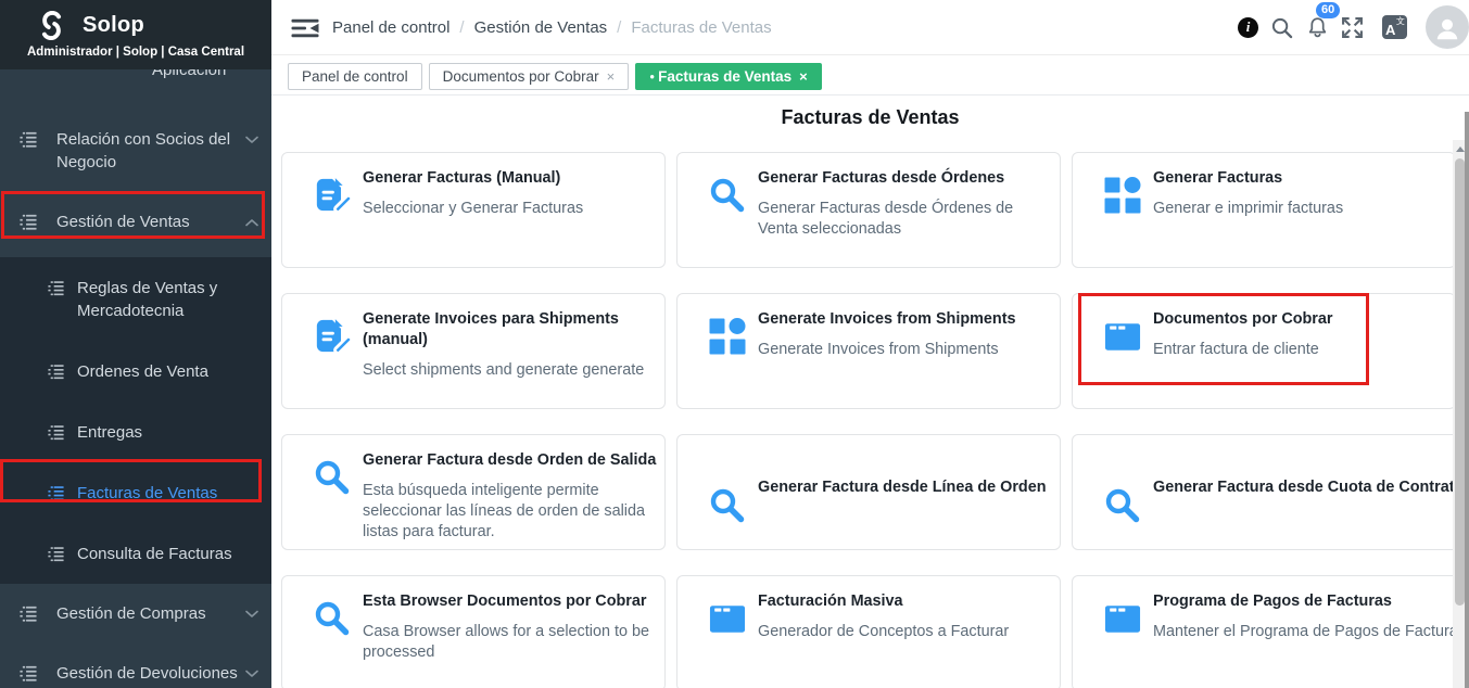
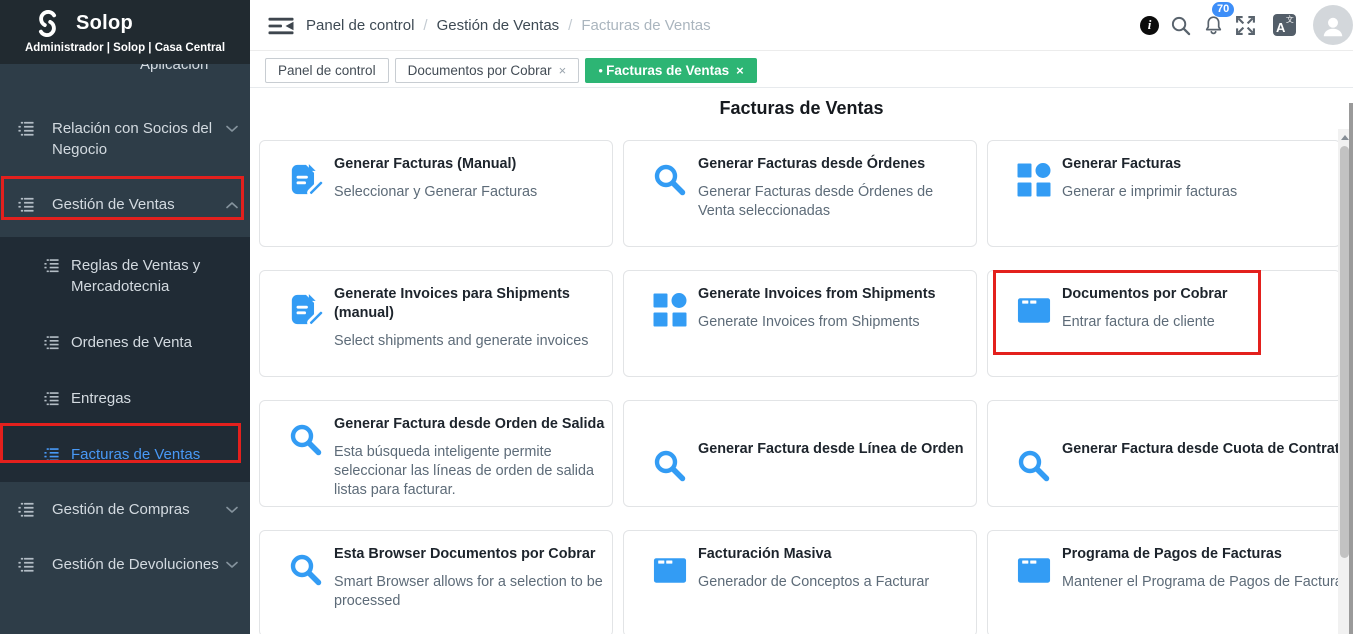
  Solop
  Administrador | Solop | Casa Central
  Aplicación
  Relación con Socios del Negocio
  Gestión de Ventas
  Reglas de Ventas y Mercadotecnia
  Ordenes de Venta
  Entregas
  Facturas de Ventas
- Consulta de Facturas
  Gestión de Compras
  Gestión de Devoluciones
  Panel de control
  /
  Gestión de Ventas
  /
  Facturas de Ventas
  i
- 60
+ 70
  A
  文
  Panel de control
  Documentos por Cobrar
  ×
  ●
  Facturas de Ventas
  ×
  Facturas de Ventas
  Generar Facturas (Manual)
  Seleccionar y Generar Facturas
  Generar Facturas desde Órdenes
  Generar Facturas desde Órdenes de Venta seleccionadas
  Generar Facturas
  Generar e imprimir facturas
  Generate Invoices para Shipments (manual)
- Select shipments and generate generate
+ Select shipments and generate invoices
  Generate Invoices from Shipments
  Generate Invoices from Shipments
  Documentos por Cobrar
  Entrar factura de cliente
  Generar Factura desde Orden de Salida
  Esta búsqueda inteligente permite seleccionar las líneas de orden de salida listas para facturar.
  Generar Factura desde Línea de Orden
  Generar Factura desde Cuota de Contra
  Esta Browser Documentos por Cobrar
- Casa Browser allows for a selection to be processed
+ Smart Browser allows for a selection to be processed
  Facturación Masiva
  Generador de Conceptos a Facturar
  Programa de Pagos de Facturas
  Mantener el Programa de Pagos de Factur
